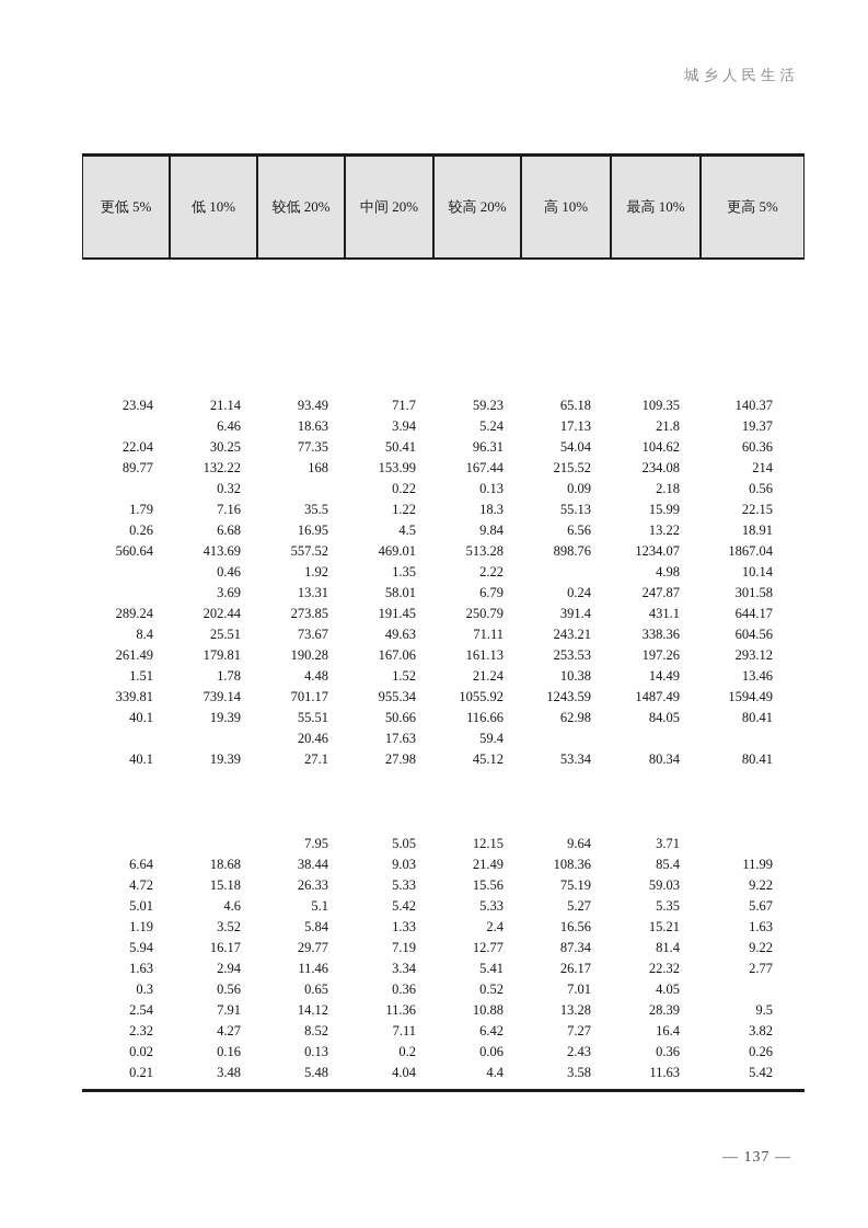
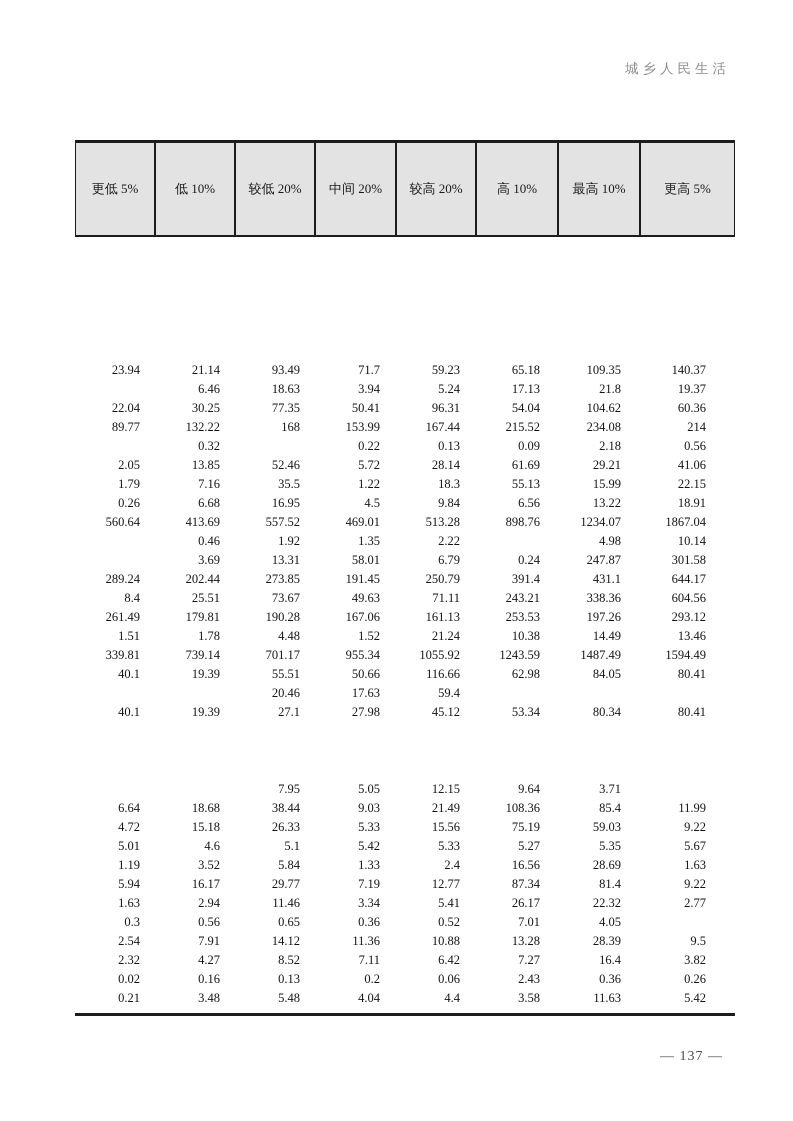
  城乡人民生活
  更低 5%
  低 10%
  较低 20%
  中间 20%
  较高 20%
  高 10%
  最高 10%
  更高 5%
  23.94
  21.14
  93.49
  71.7
  59.23
  65.18
  109.35
  140.37
  6.46
  18.63
  3.94
  5.24
  17.13
  21.8
  19.37
  22.04
  30.25
  77.35
  50.41
  96.31
  54.04
  104.62
  60.36
  89.77
  132.22
  168
  153.99
  167.44
  215.52
  234.08
  214
  0.32
  0.22
  0.13
  0.09
  2.18
  0.56
+ 2.05
+ 13.85
+ 52.46
+ 5.72
+ 28.14
+ 61.69
+ 29.21
+ 41.06
  1.79
  7.16
  35.5
  1.22
  18.3
  55.13
  15.99
  22.15
  0.26
  6.68
  16.95
  4.5
  9.84
  6.56
  13.22
  18.91
  560.64
  413.69
  557.52
  469.01
  513.28
  898.76
  1234.07
  1867.04
  0.46
  1.92
  1.35
  2.22
  4.98
  10.14
  3.69
  13.31
  58.01
  6.79
  0.24
  247.87
  301.58
  289.24
  202.44
  273.85
  191.45
  250.79
  391.4
  431.1
  644.17
  8.4
  25.51
  73.67
  49.63
  71.11
  243.21
  338.36
  604.56
  261.49
  179.81
  190.28
  167.06
  161.13
  253.53
  197.26
  293.12
  1.51
  1.78
  4.48
  1.52
  21.24
  10.38
  14.49
  13.46
  339.81
  739.14
  701.17
  955.34
  1055.92
  1243.59
  1487.49
  1594.49
  40.1
  19.39
  55.51
  50.66
  116.66
  62.98
  84.05
  80.41
  20.46
  17.63
  59.4
  40.1
  19.39
  27.1
  27.98
  45.12
  53.34
  80.34
  80.41
  7.95
  5.05
  12.15
  9.64
  3.71
  6.64
  18.68
  38.44
  9.03
  21.49
  108.36
  85.4
  11.99
  4.72
  15.18
  26.33
  5.33
  15.56
  75.19
  59.03
  9.22
  5.01
  4.6
  5.1
  5.42
  5.33
  5.27
  5.35
  5.67
  1.19
  3.52
  5.84
  1.33
  2.4
  16.56
- 15.21
+ 28.69
  1.63
  5.94
  16.17
  29.77
  7.19
  12.77
  87.34
  81.4
  9.22
  1.63
  2.94
  11.46
  3.34
  5.41
  26.17
  22.32
  2.77
  0.3
  0.56
  0.65
  0.36
  0.52
  7.01
  4.05
  2.54
  7.91
  14.12
  11.36
  10.88
  13.28
  28.39
  9.5
  2.32
  4.27
  8.52
  7.11
  6.42
  7.27
  16.4
  3.82
  0.02
  0.16
  0.13
  0.2
  0.06
  2.43
  0.36
  0.26
  0.21
  3.48
  5.48
  4.04
  4.4
  3.58
  11.63
  5.42
  — 137 —
